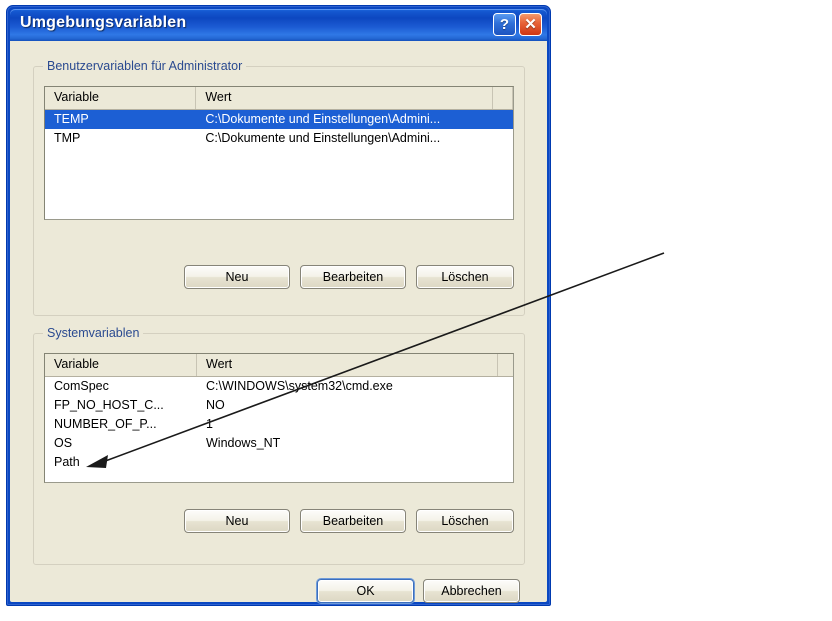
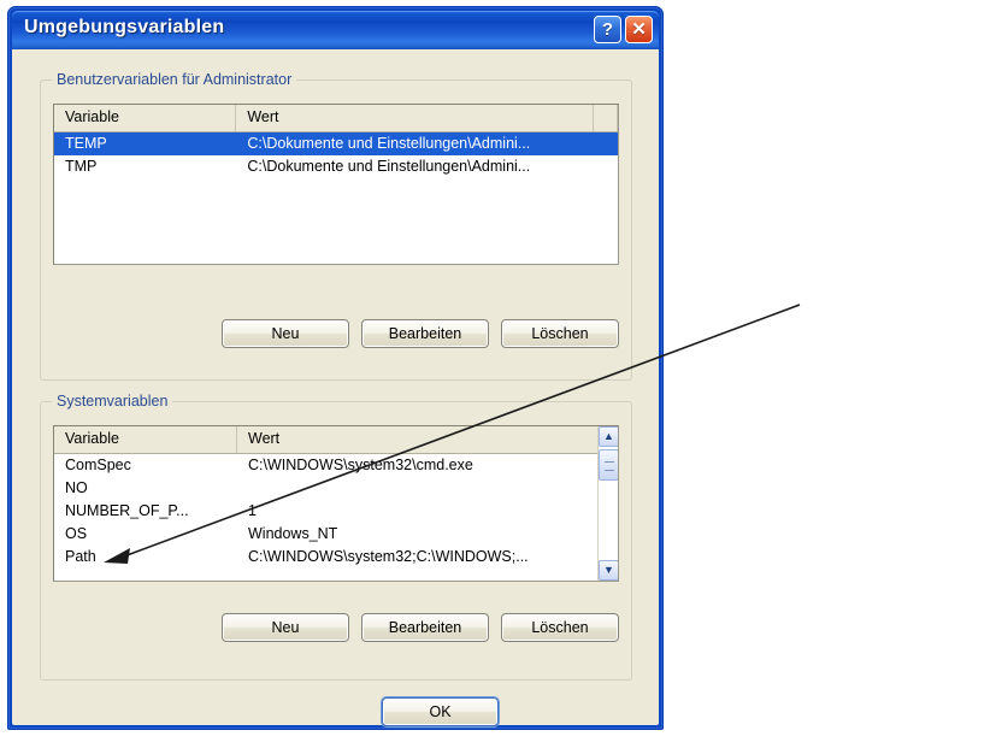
  Umgebungsvariablen
  ?
  ✕
  Benutzervariablen für Administrator
  Variable
  Wert
  TEMP
  C:\Dokumente und Einstellungen\Admini...
  TMP
  C:\Dokumente und Einstellungen\Admini...
  Neu
  Bearbeiten
  Löschen
  Systemvariablen
  Variable
  Wert
  ComSpec
  C:\WINDOWS\system32\cmd.exe
- FP_NO_HOST_C...
  NO
  NUMBER_OF_P...
  1
  OS
  Windows_NT
  Path
+ C:\WINDOWS\system32;C:\WINDOWS;...
+ ▲
+ ▼
  Neu
  Bearbeiten
  Löschen
  OK
- Abbrechen
